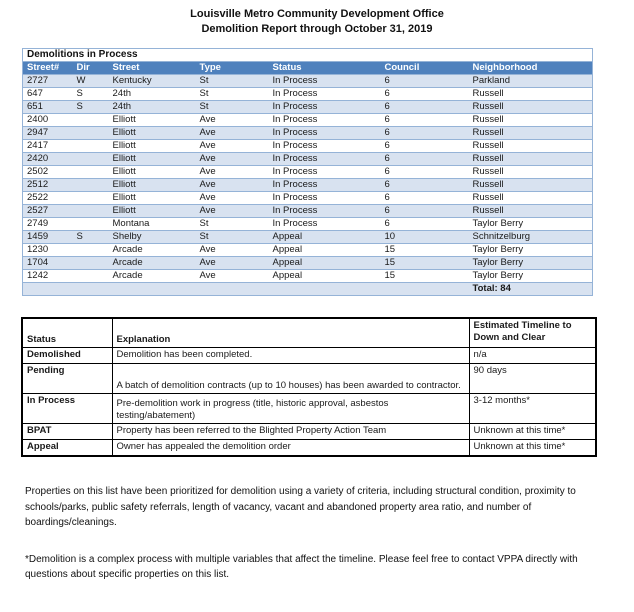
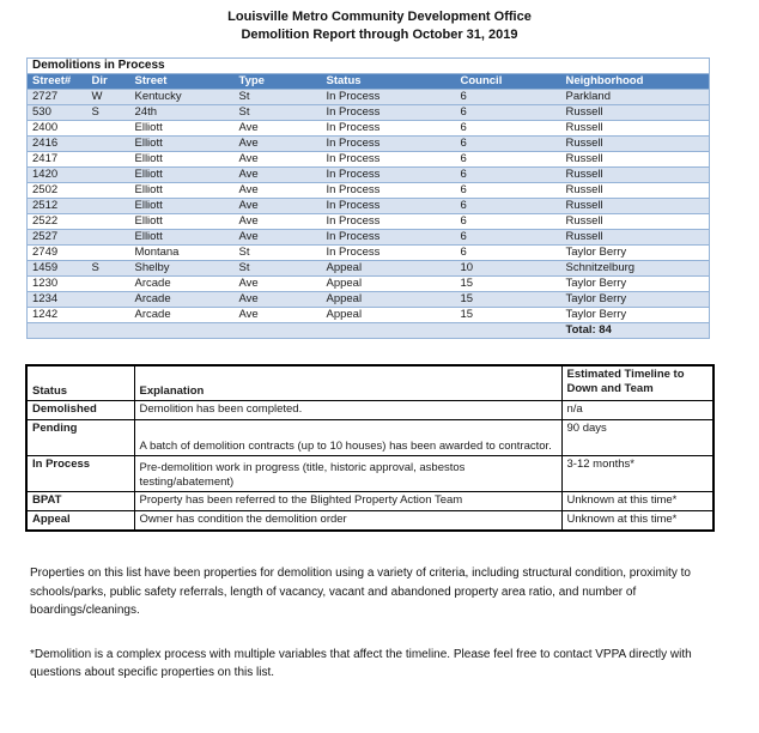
  Louisville Metro Community Development Office
  Demolition Report through October 31, 2019
  Demolitions in Process
  Street#	Dir	Street	Type	Status	Council	Neighborhood
  2727	W	Kentucky	St	In Process	6	Parkland
- 647	S	24th	St	In Process	6	Russell
- 651	S	24th	St	In Process	6	Russell
+ 530	S	24th	St	In Process	6	Russell
  2400		Elliott	Ave	In Process	6	Russell
- 2947		Elliott	Ave	In Process	6	Russell
+ 2416		Elliott	Ave	In Process	6	Russell
  2417		Elliott	Ave	In Process	6	Russell
- 2420		Elliott	Ave	In Process	6	Russell
+ 1420		Elliott	Ave	In Process	6	Russell
  2502		Elliott	Ave	In Process	6	Russell
  2512		Elliott	Ave	In Process	6	Russell
  2522		Elliott	Ave	In Process	6	Russell
  2527		Elliott	Ave	In Process	6	Russell
  2749		Montana	St	In Process	6	Taylor Berry
  1459	S	Shelby	St	Appeal	10	Schnitzelburg
  1230		Arcade	Ave	Appeal	15	Taylor Berry
- 1704		Arcade	Ave	Appeal	15	Taylor Berry
+ 1234		Arcade	Ave	Appeal	15	Taylor Berry
  1242		Arcade	Ave	Appeal	15	Taylor Berry
  	Total: 84
- Status	Explanation	Estimated Timeline to Down and Clear
+ Status	Explanation	Estimated Timeline to Down and Team
  Demolished	Demolition has been completed.	n/a
  Pending	A batch of demolition contracts (up to 10 houses) has been awarded to contractor.	90 days
  In Process	Pre-demolition work in progress (title, historic approval, asbestos testing/abatement)	3-12 months*
  BPAT	Property has been referred to the Blighted Property Action Team	Unknown at this time*
- Appeal	Owner has appealed the demolition order	Unknown at this time*
+ Appeal	Owner has condition the demolition order	Unknown at this time*
- Properties on this list have been prioritized for demolition using a variety of criteria, including structural condition, proximity to schools/parks, public safety referrals, length of vacancy, vacant and abandoned property area ratio, and number of boardings/cleanings.
+ Properties on this list have been properties for demolition using a variety of criteria, including structural condition, proximity to schools/parks, public safety referrals, length of vacancy, vacant and abandoned property area ratio, and number of boardings/cleanings.
  *Demolition is a complex process with multiple variables that affect the timeline. Please feel free to contact VPPA directly with questions about specific properties on this list.
